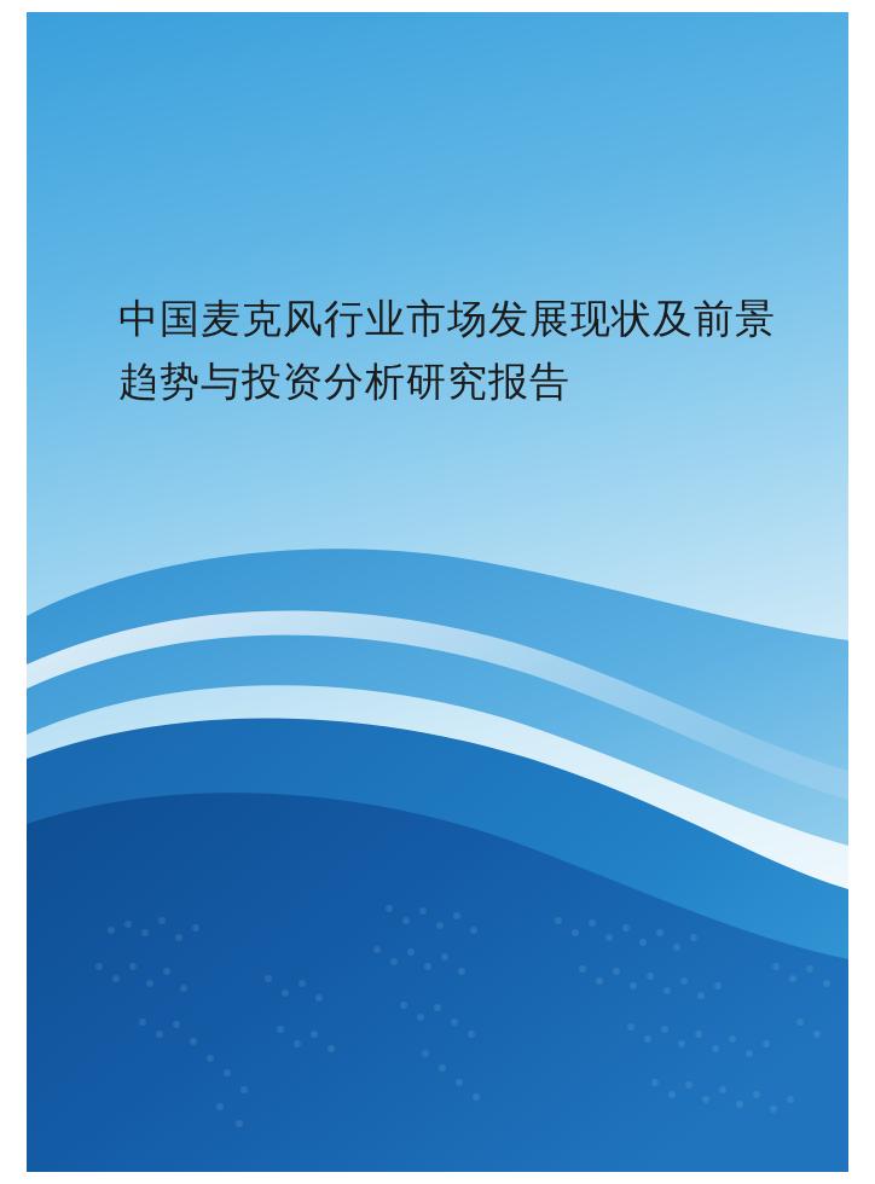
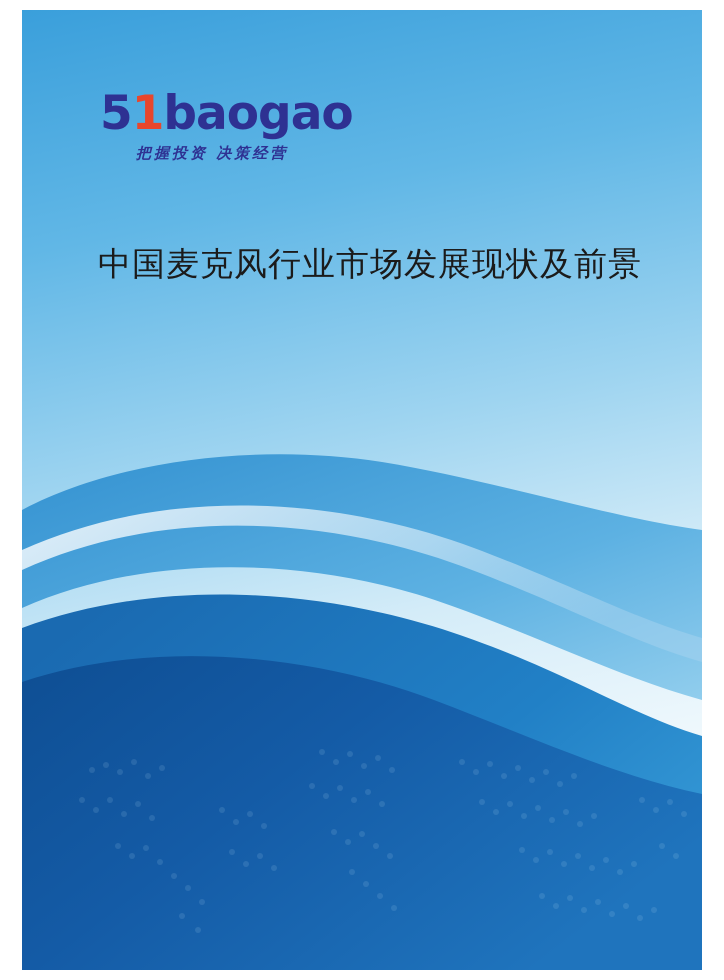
+ 51baogao
+ 把握投资 决策经营
  中国麦克风行业市场发展现状及前景
- 趋势与投资分析研究报告
